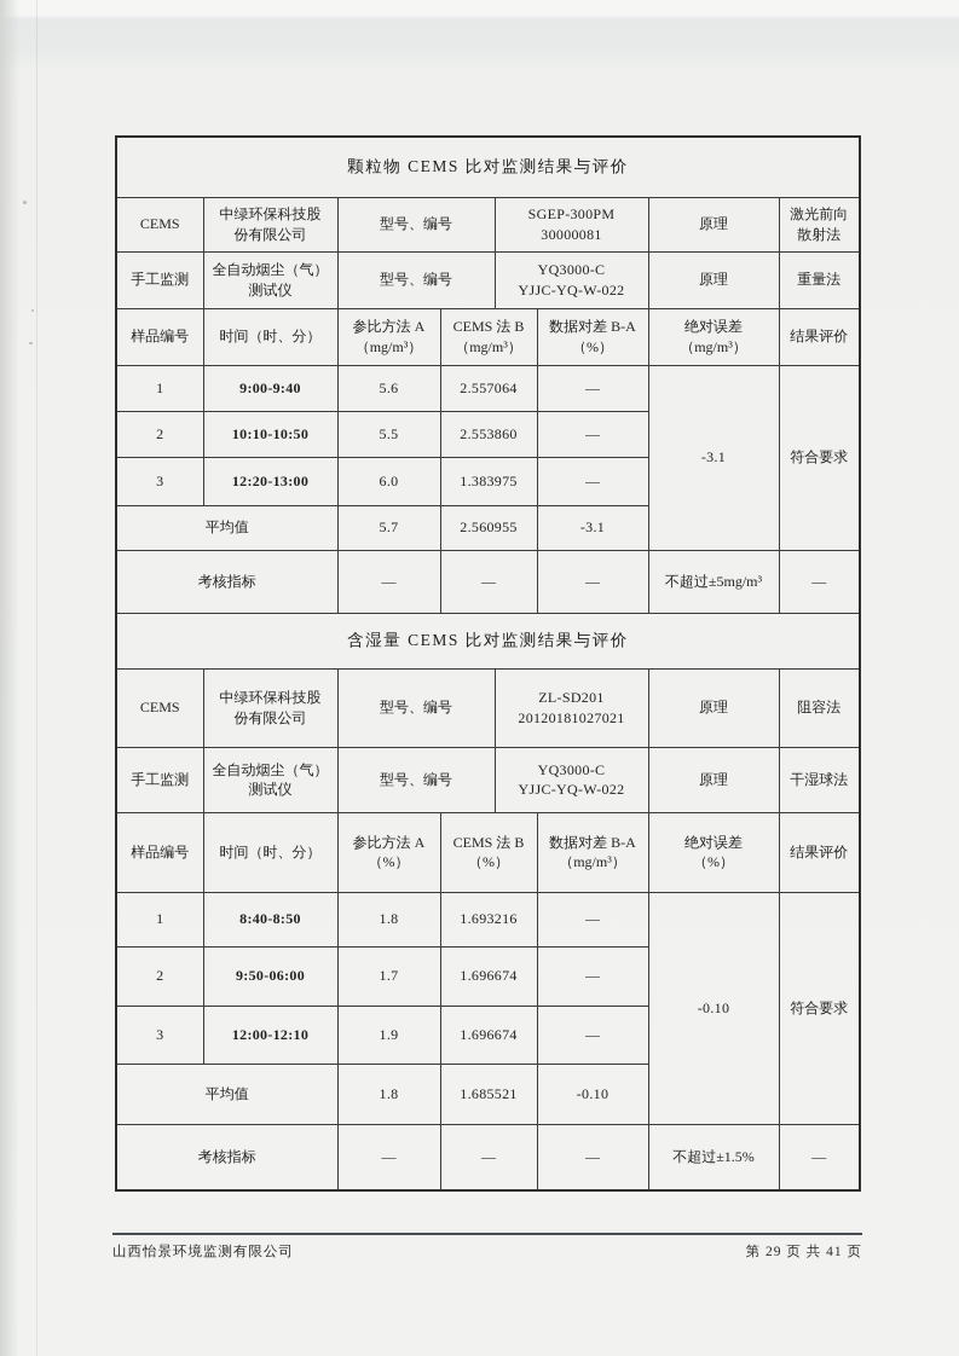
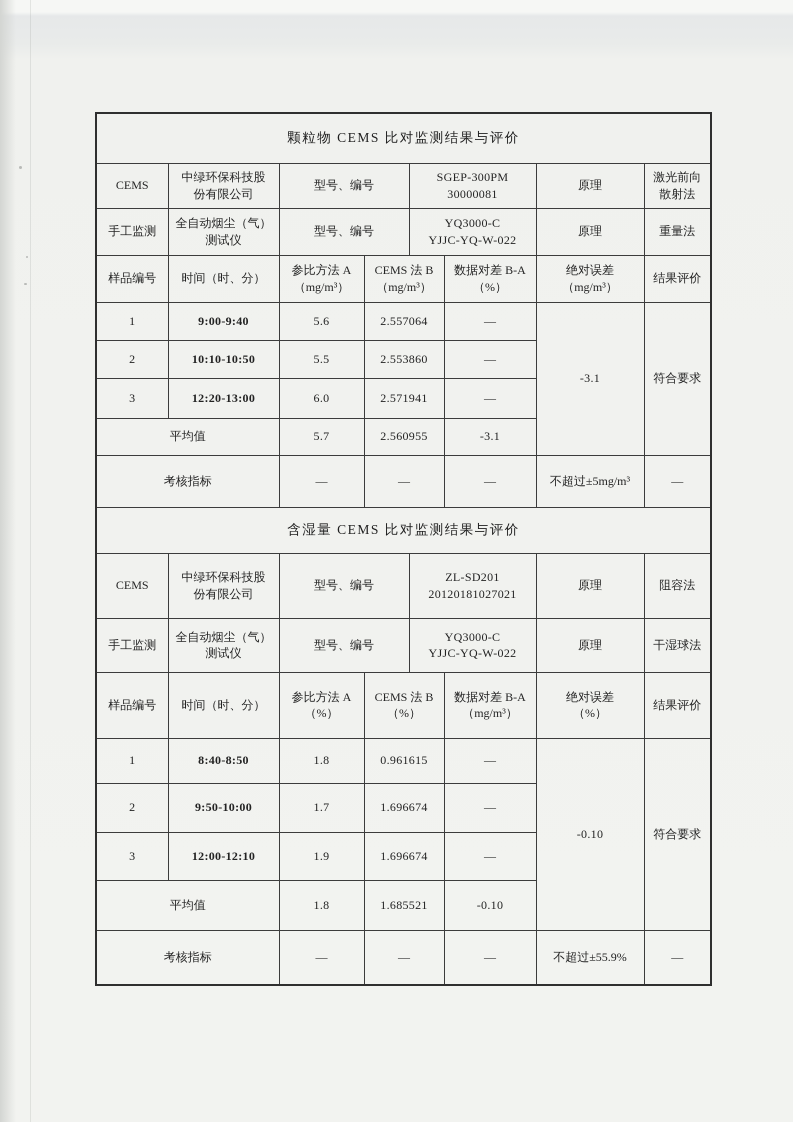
  颗粒物 CEMS 比对监测结果与评价
  CEMS	中绿环保科技股 份有限公司	型号、编号	SGEP-300PM 30000081	原理	激光前向 散射法
  手工监测	全自动烟尘（气） 测试仪	型号、编号	YQ3000-C YJJC-YQ-W-022	原理	重量法
  样品编号	时间（时、分）	参比方法 A （mg/m³）	CEMS 法 B （mg/m³）	数据对差 B-A （%）	绝对误差 （mg/m³）	结果评价
  1	9:00-9:40	5.6	2.557064	—	-3.1	符合要求
  2	10:10-10:50	5.5	2.553860	—
- 3	12:20-13:00	6.0	1.383975	—
+ 3	12:20-13:00	6.0	2.571941	—
  平均值	5.7	2.560955	-3.1
  考核指标	—	—	—	不超过±5mg/m³	—
  含湿量 CEMS 比对监测结果与评价
  CEMS	中绿环保科技股 份有限公司	型号、编号	ZL-SD201 20120181027021	原理	阻容法
  手工监测	全自动烟尘（气） 测试仪	型号、编号	YQ3000-C YJJC-YQ-W-022	原理	干湿球法
  样品编号	时间（时、分）	参比方法 A （%）	CEMS 法 B （%）	数据对差 B-A （mg/m³）	绝对误差 （%）	结果评价
- 1	8:40-8:50	1.8	1.693216	—	-0.10	符合要求
+ 1	8:40-8:50	1.8	0.961615	—	-0.10	符合要求
- 2	9:50-06:00	1.7	1.696674	—
+ 2	9:50-10:00	1.7	1.696674	—
  3	12:00-12:10	1.9	1.696674	—
  平均值	1.8	1.685521	-0.10
- 考核指标	—	—	—	不超过±1.5%	—
+ 考核指标	—	—	—	不超过±55.9%	—
- 山西怡景环境监测有限公司
- 第 29 页 共 41 页
